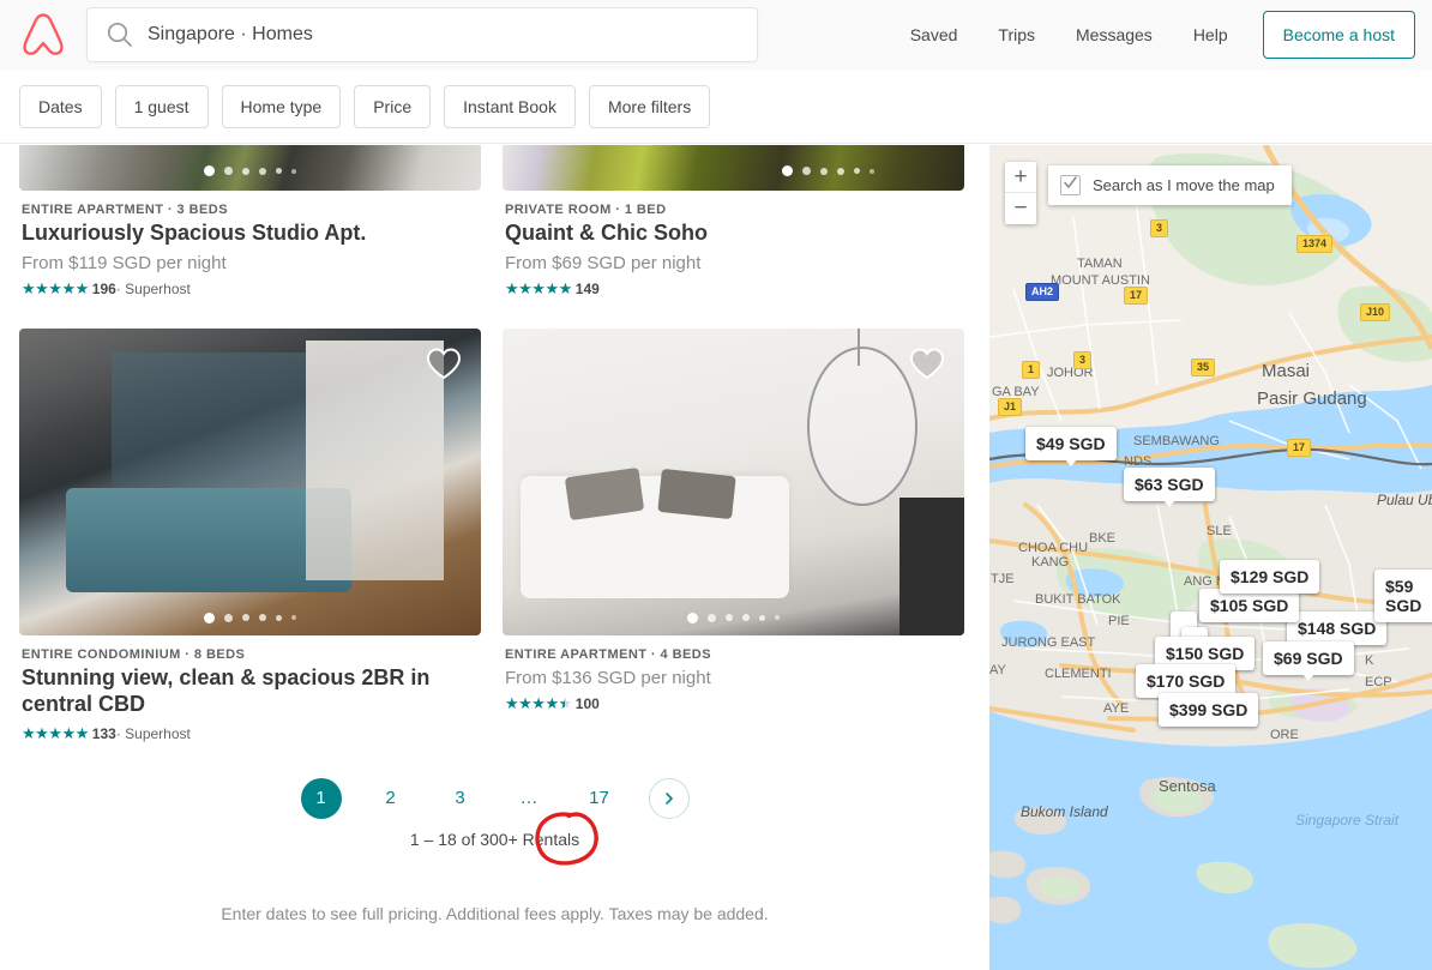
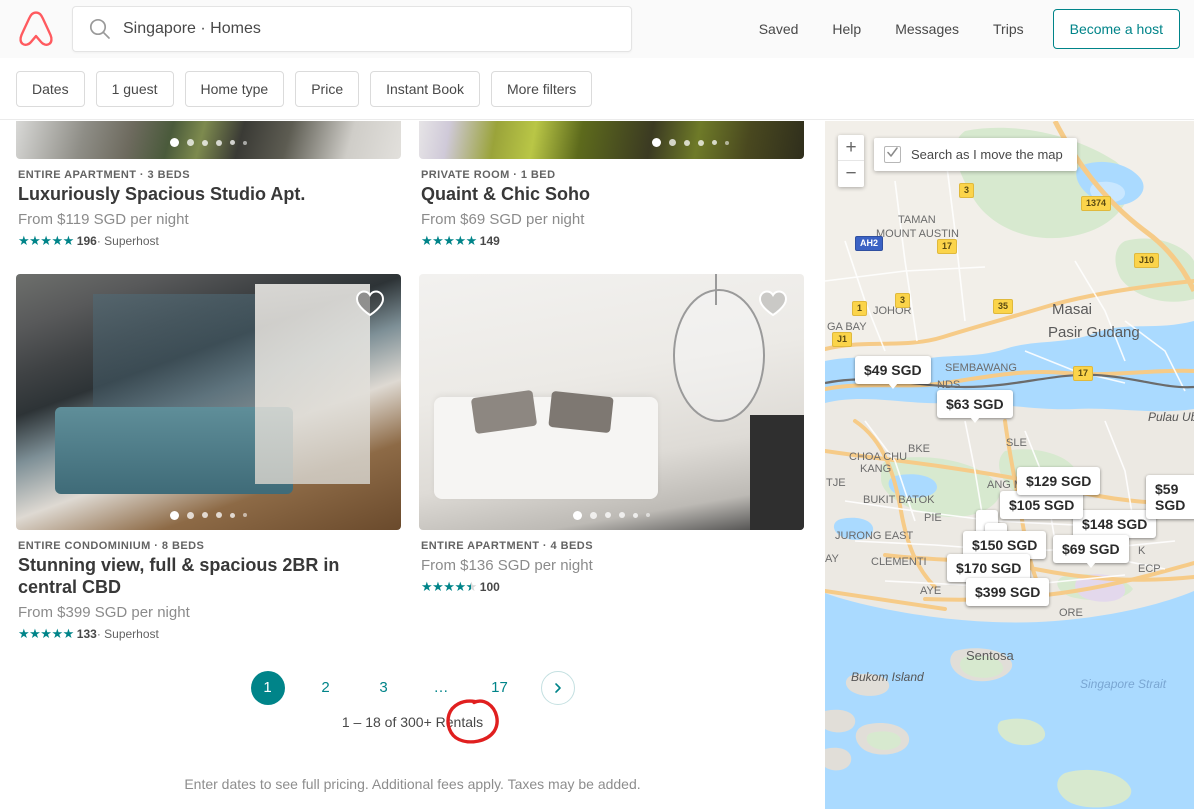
  Singapore · Homes
  Saved
- Trips
+ Help
  Messages
- Help
+ Trips
  Become a host
  Dates
  1 guest
  Home type
  Price
  Instant Book
  More filters
  ENTIRE APARTMENT · 3 BEDS
  Luxuriously Spacious Studio Apt.
  From $119 SGD per night
  ★★★★★
  196
  · Superhost
  PRIVATE ROOM · 1 BED
  Quaint & Chic Soho
  From $69 SGD per night
  ★★★★★
  149
  ENTIRE CONDOMINIUM · 8 BEDS
- Stunning view, clean & spacious 2BR in central CBD
+ Stunning view, full & spacious 2BR in central CBD
+ From $399 SGD per night
  ★★★★★
  133
  · Superhost
  ENTIRE APARTMENT · 4 BEDS
  From $136 SGD per night
  ★★★★★
  100
  1
  2
  3
  …
  17
  1 – 18 of 300+ Rntals
  Enter dates to see full pricing. Additional fees apply. Taxes may be added.
  TAMAN
  MOUNT AUSTIN
  Masai
  Pasir Gudang
  JOHOR
  GA BAY
  SEMBAWANG
  NDS
  Pulau U
  SLE
  CHOA CHU
  KANG
  BKE
  BUKIT BATOK
  PIE
  JURONG EAST
  CLEMENTI
  AY
  AYE
  ECP
  K
  ORE
  Sentosa
  Bukom Island
  Singapore Strait
  TJE
  3
  1374
  AH2
  17
  J10
  3
  1
  35
  J1
  17
  $49 SGD
  $63 SGD
  $129 SGD
  $105 SGD
  $148 SGD
  $59 SGD
  $150 SGD
  $69 SGD
  $170 SGD
  $399 SGD
  +
  −
  Search as I move the map
